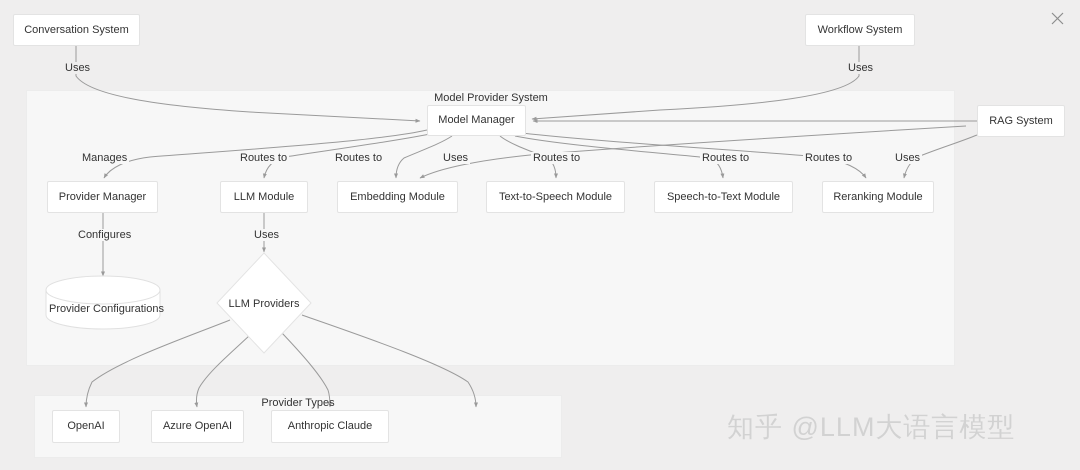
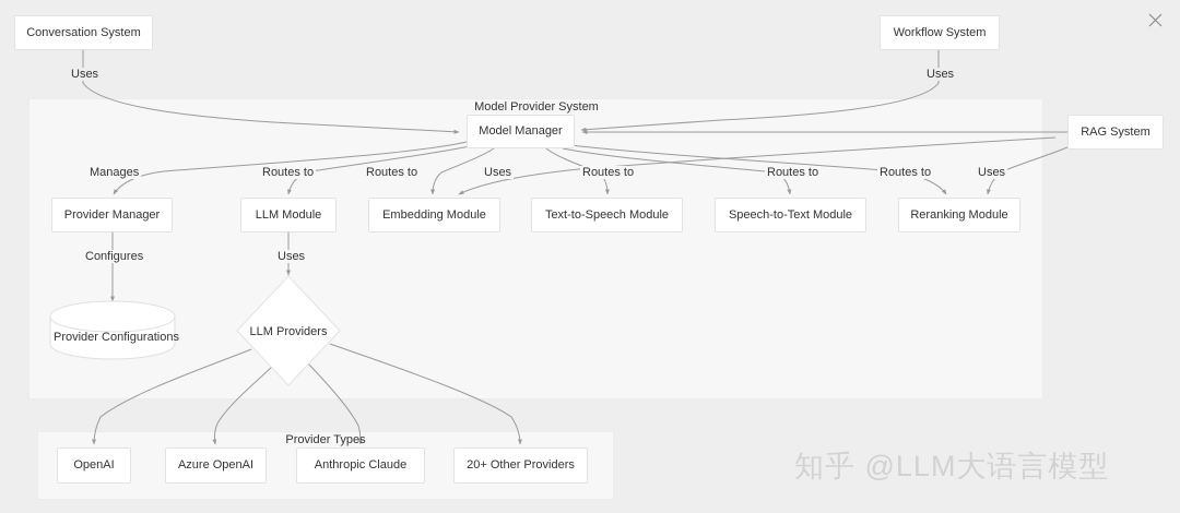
  Model Provider System
  Provider Types
  Conversation System
  Workflow System
  RAG System
  Model Manager
  Provider Manager
  LLM Module
  Embedding Module
  Text-to-Speech Module
  Speech-to-Text Module
  Reranking Module
  Provider Configurations
  LLM Providers
  OpenAI
  Azure OpenAI
  Anthropic Claude
+ 20+ Other Providers
  Uses
  Uses
  Manages
  Routes to
  Routes to
  Uses
  Routes to
  Routes to
  Routes to
  Uses
  Configures
  Uses
  知乎 @LLM大语言模型
